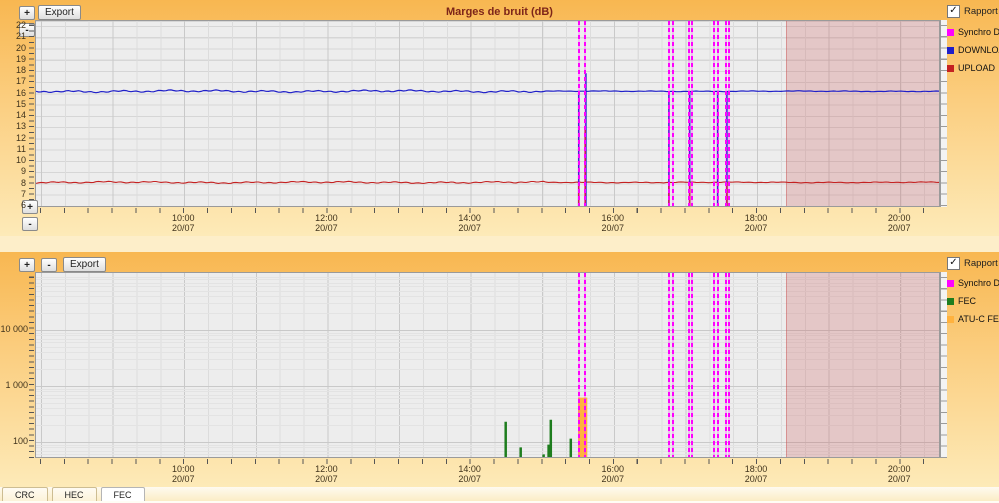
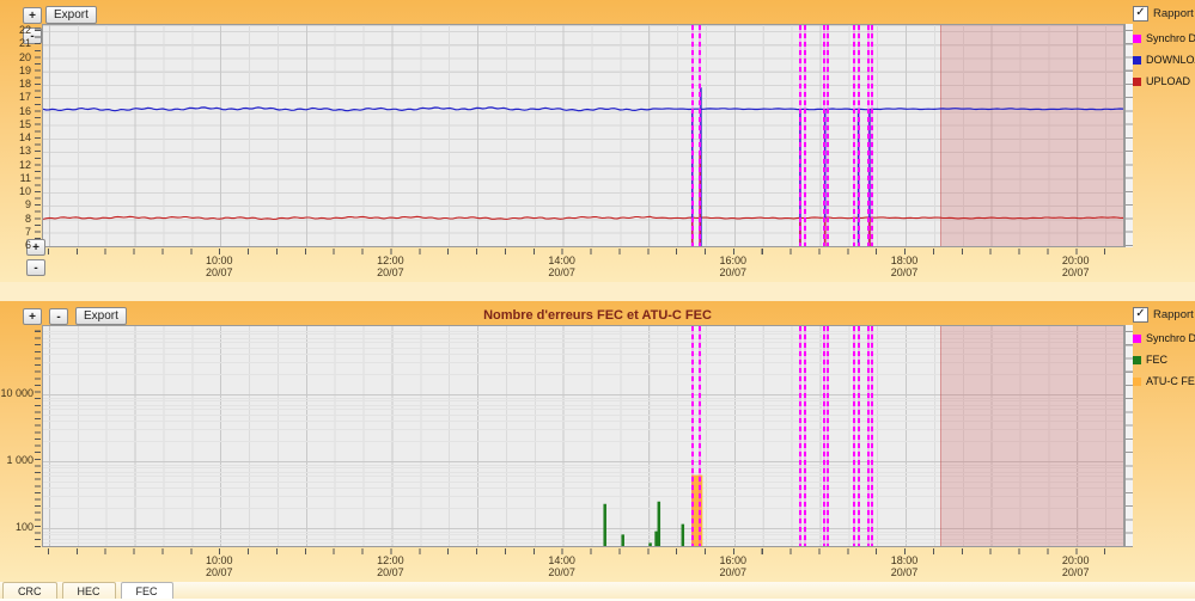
  +
  -
  Export
- Marges de bruit (dB)
  10:00
  20/07
  12:00
  20/07
  14:00
  20/07
  16:00
  20/07
  18:00
  20/07
  20:00
  20/07
  +
  -
  ✓
  Rapport
  Synchro D
  DOWNLO
  UPLOAD
  22
  21
  20
  19
  18
  17
  16
  15
  14
  13
  12
  11
  10
  9
  8
  7
  6
  +
  -
  Export
+ Nombre d'erreurs FEC et ATU-C FEC
  10:00
  20/07
  12:00
  20/07
  14:00
  20/07
  16:00
  20/07
  18:00
  20/07
  20:00
  20/07
  ✓
  Rapport
  Synchro D
  FEC
  ATU-C FE
  10 000
  1 000
  100
  CRC
  HEC
  FEC
